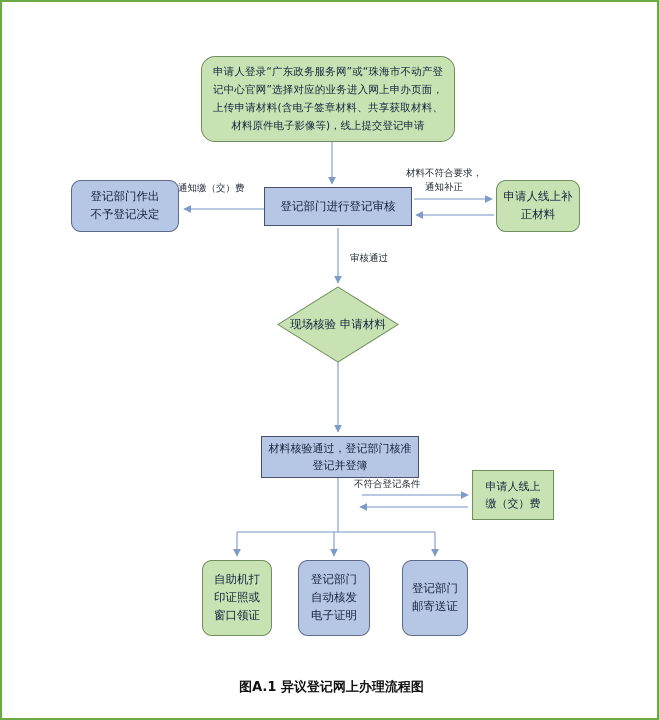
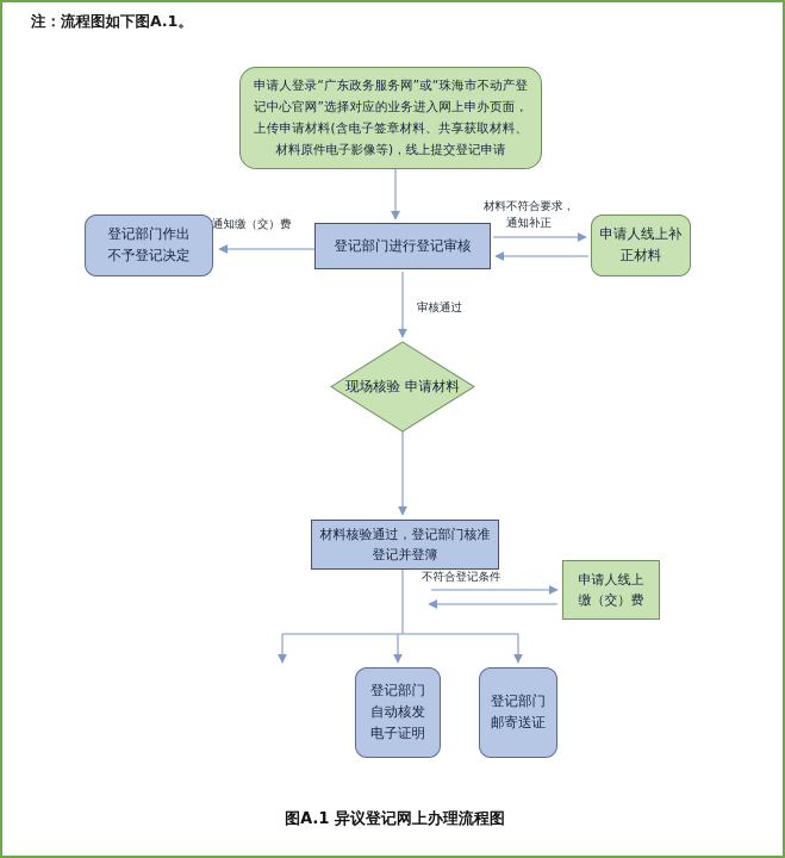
+ 注：流程图如下图A.1。
  申请人登录“广东政务服务网”或“珠海市不动产登记中心官网”选择对应的业务进入网上申办页面，上传申请材料(含电子签章材料、共享获取材料、材料原件电子影像等)，线上提交登记申请
  登记部门作出
  不予登记决定
  登记部门进行登记审核
  申请人线上补
  正材料
  现场核验 申请材料
  材料核验通过，登记部门核准
  登记并登簿
  申请人线上
  缴（交）费
- 自助机打
- 印证照或
- 窗口领证
  登记部门
  自动核发
  电子证明
  登记部门
  邮寄送证
  通知缴（交）费
  材料不符合要求，
  通知补正
  审核通过
  不符合登记条件
  图A.1 异议登记网上办理流程图
